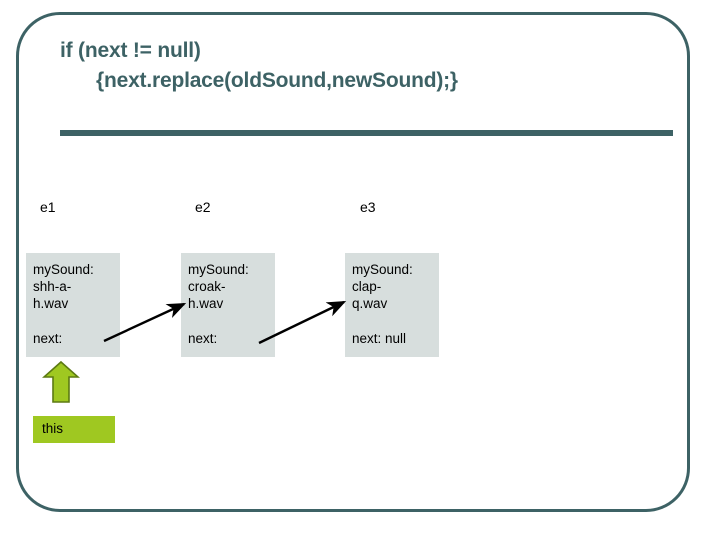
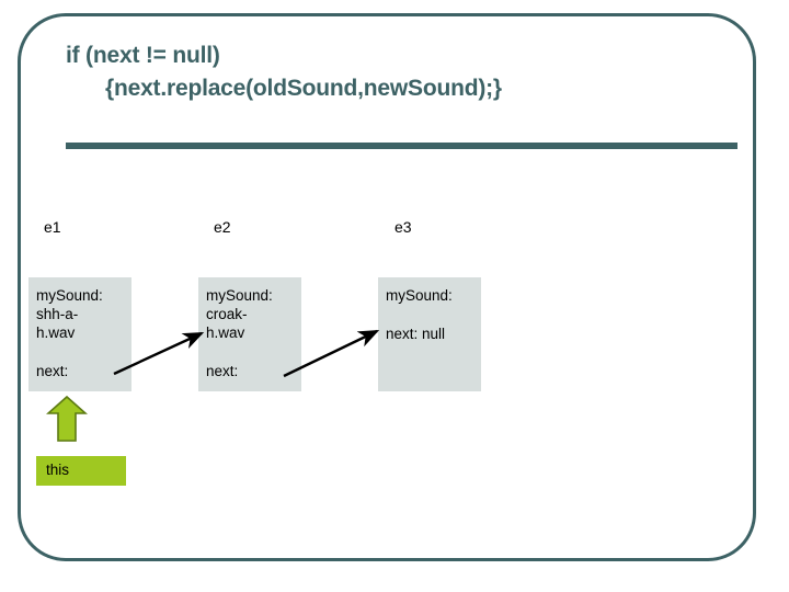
  if (next != null)
  {next.replace(oldSound,newSound);}
  e1
  e2
  e3
  mySound:
  shh-a-
  h.wav
  next:
  mySound:
  croak-
  h.wav
  next:
  mySound:
- clap-
- q.wav
  next: null
  this
